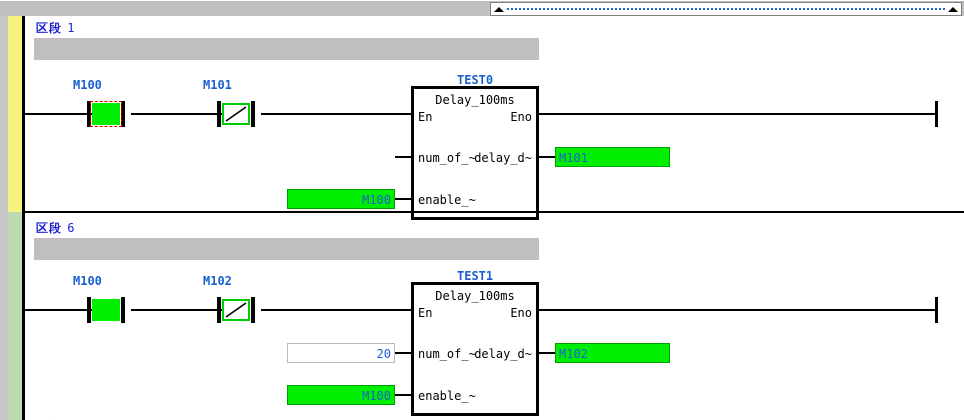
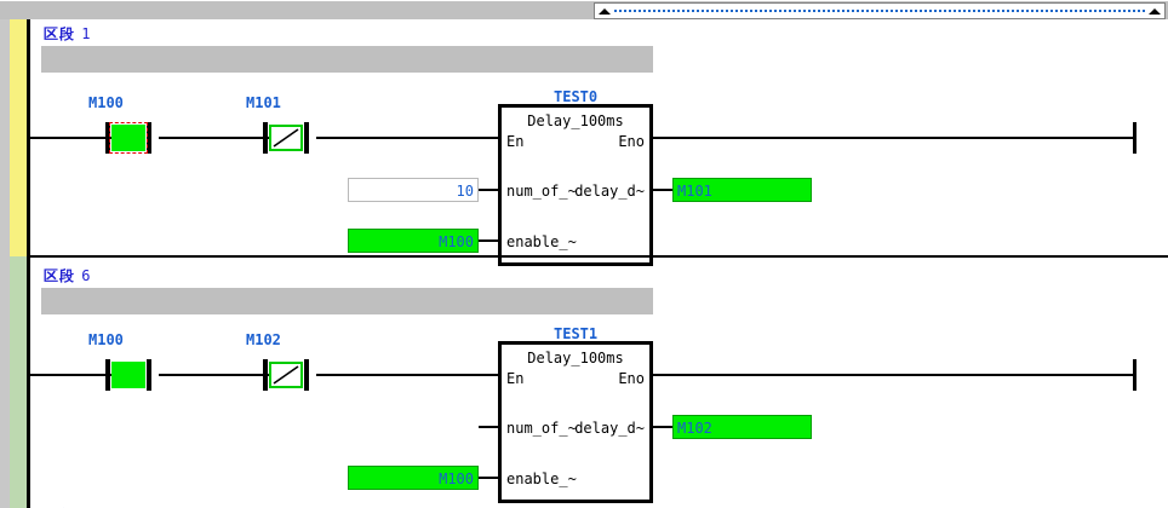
  区段 1
  M100
  M101
  TEST0
  Delay_100ms
  En
  Eno
  num_of_~
  delay_d~
  enable_~
+ 10
  M100
  M101
  区段 6
  M100
  M102
  TEST1
  Delay_100ms
  En
  Eno
  num_of_~
  delay_d~
  enable_~
- 20
  M100
  M102
